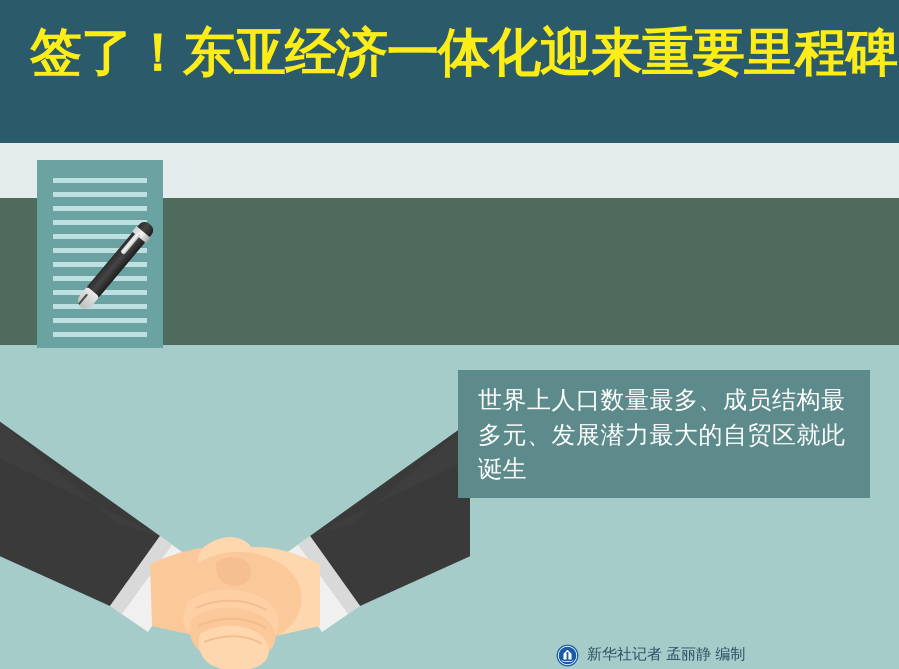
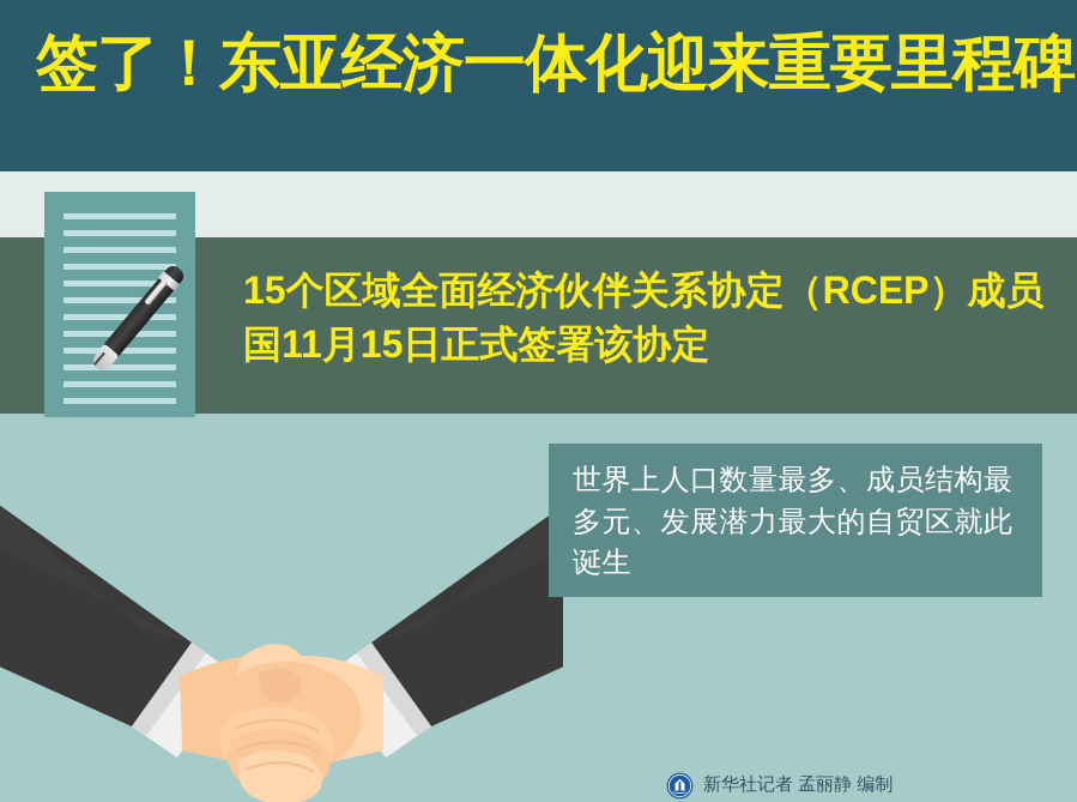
  签了！东亚经济一体化迎来重要里程碑
+ 15个区域全面经济伙伴关系协定（RCEP）成员国11月15日正式签署该协定
  世界上人口数量最多、成员结构最多元、发展潜力最大的自贸区就此诞生
  新华社记者 孟丽静 编制
